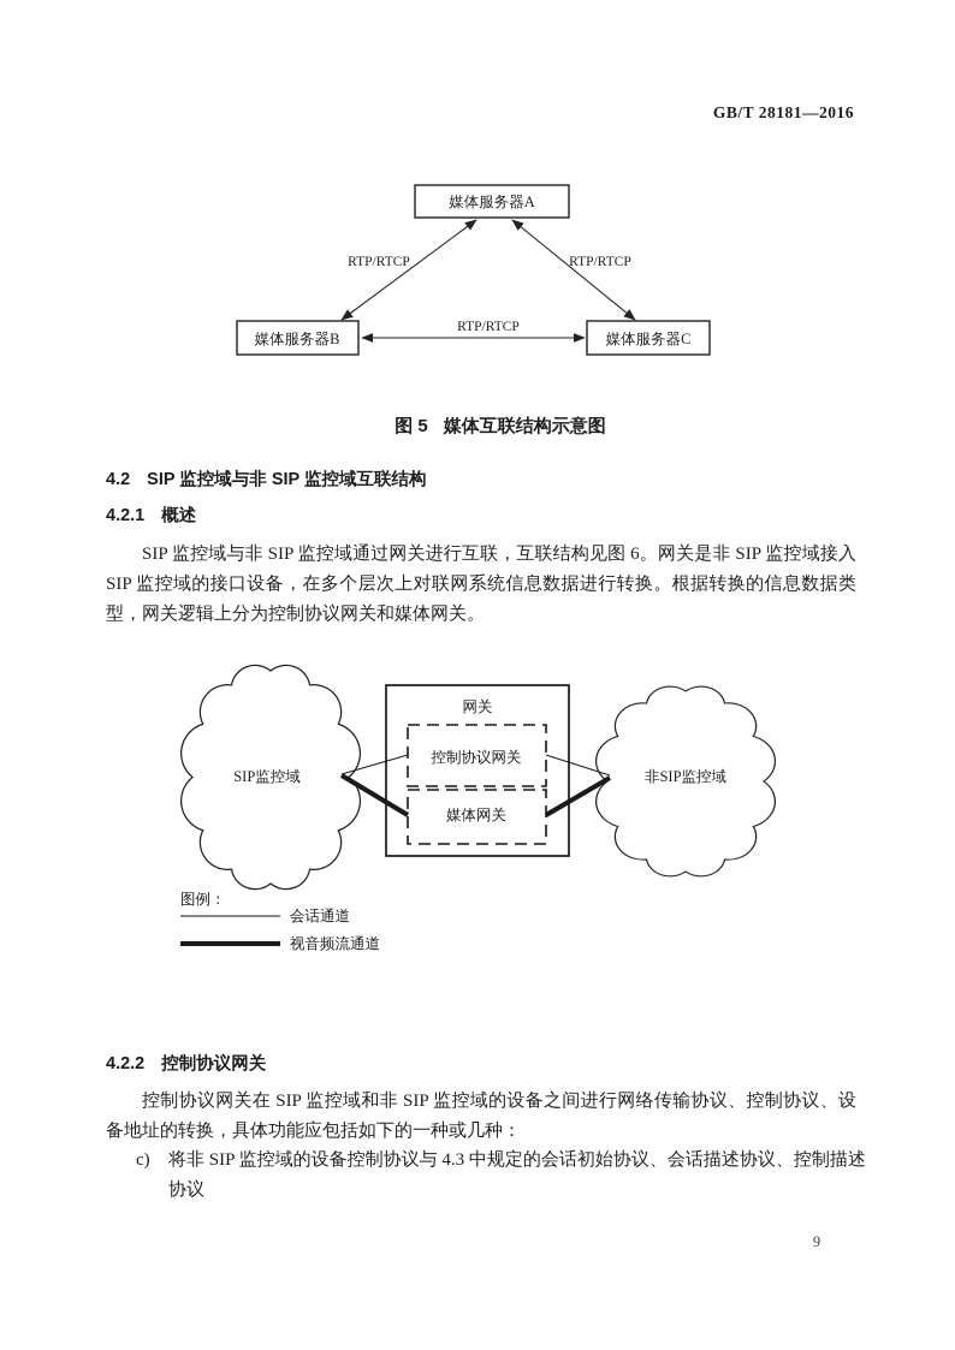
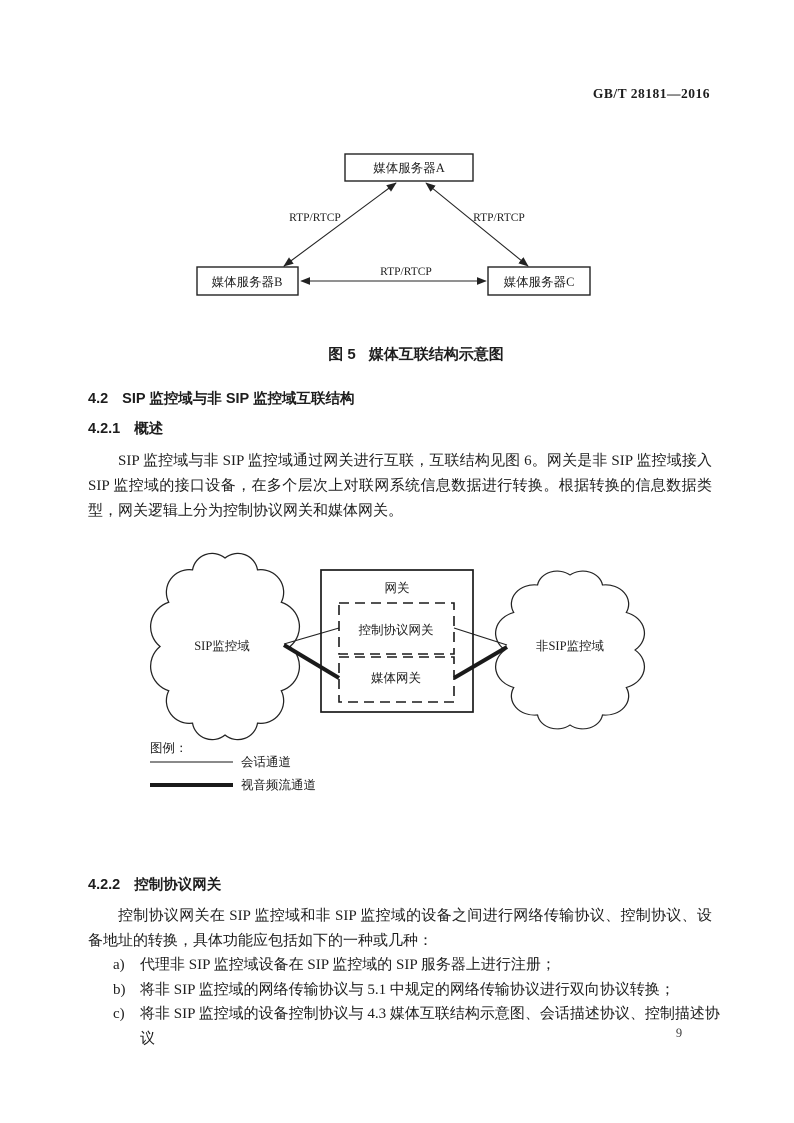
  GB/T 28181—2016
  媒体服务器A
  媒体服务器B
  媒体服务器C
  RTP/RTCP
  RTP/RTCP
  RTP/RTCP
  图 5 媒体互联结构示意图
  4.2 SIP 监控域与非 SIP 监控域互联结构
  4.2.1 概述
  SIP 监控域与非 SIP 监控域通过网关进行互联，互联结构见图 6。网关是非 SIP 监控域接入 SIP 监控域的接口设备，在多个层次上对联网系统信息数据进行转换。根据转换的信息数据类型，网关逻辑上分为控制协议网关和媒体网关。
  网关
  控制协议网关
  媒体网关
  SIP监控域
  非SIP监控域
  图例：
  会话通道
  视音频流通道
  4.2.2 控制协议网关
  控制协议网关在 SIP 监控域和非 SIP 监控域的设备之间进行网络传输协议、控制协议、设备地址的转换，具体功能应包括如下的一种或几种：
+ a)
+ 代理非 SIP 监控域设备在 SIP 监控域的 SIP 服务器上进行注册；
+ b)
+ 将非 SIP 监控域的网络传输协议与 5.1 中规定的网络传输协议进行双向协议转换；
  c)
- 将非 SIP 监控域的设备控制协议与 4.3 中规定的会话初始协议、会话描述协议、控制描述协议
+ 将非 SIP 监控域的设备控制协议与 4.3 媒体互联结构示意图、会话描述协议、控制描述协议
  9
